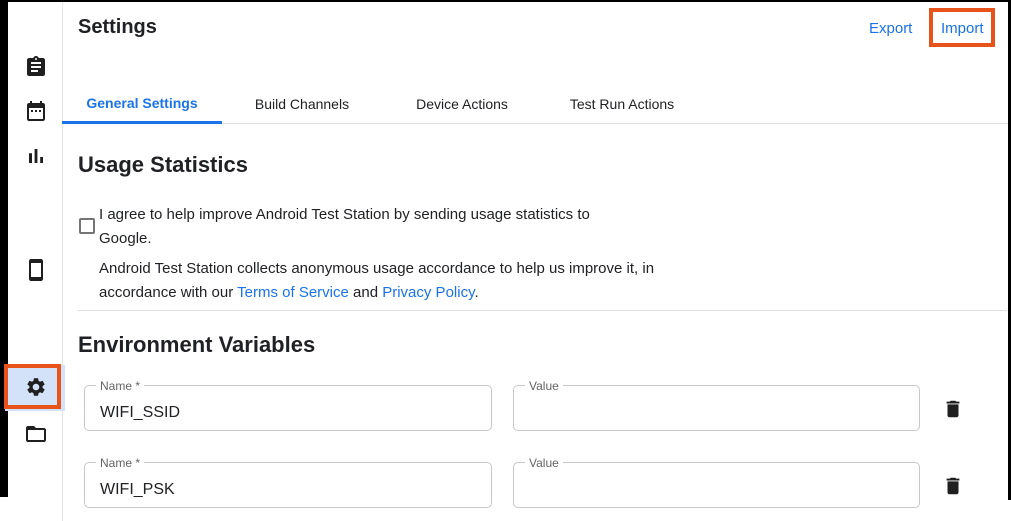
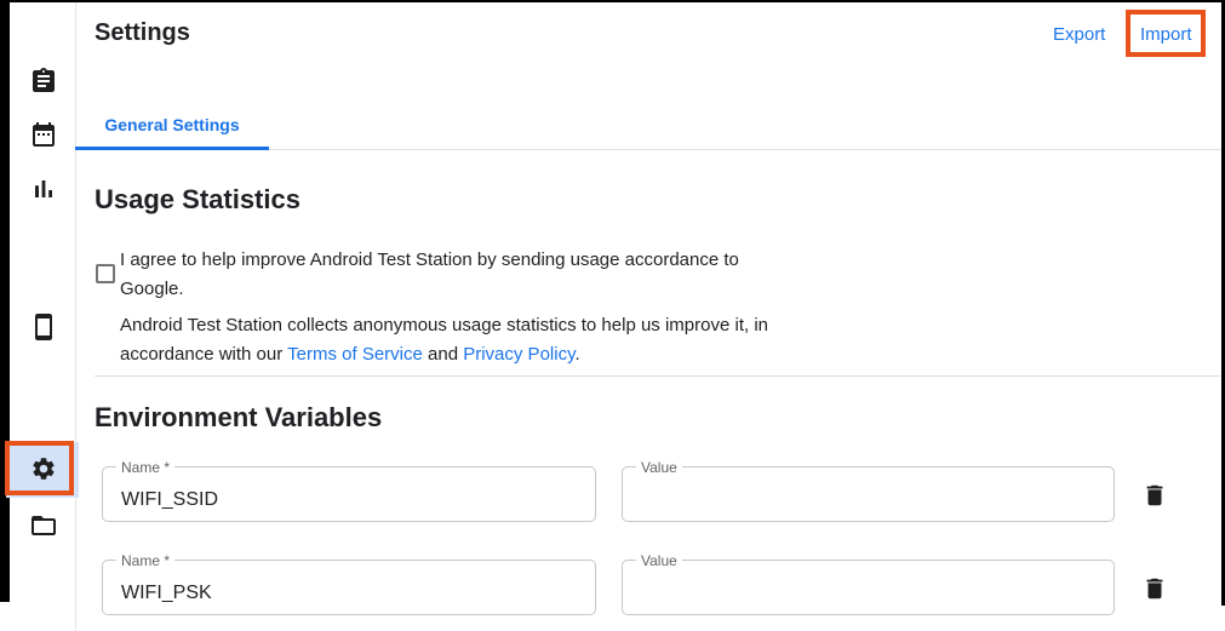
  Settings
  Export
  Import
  General Settings
- Build Channels
- Device Actions
- Test Run Actions
  Usage Statistics
- I agree to help improve Android Test Station by sending usage statistics to Google.
+ I agree to help improve Android Test Station by sending usage accordance to Google.
- Android Test Station collects anonymous usage accordance to help us improve it, in accordance with our Terms of Service and Privacy Policy.
+ Android Test Station collects anonymous usage statistics to help us improve it, in accordance with our Terms of Service and Privacy Policy.
  Environment Variables
  Name *
  WIFI_SSID
  Value
  Name *
  WIFI_PSK
  Value
